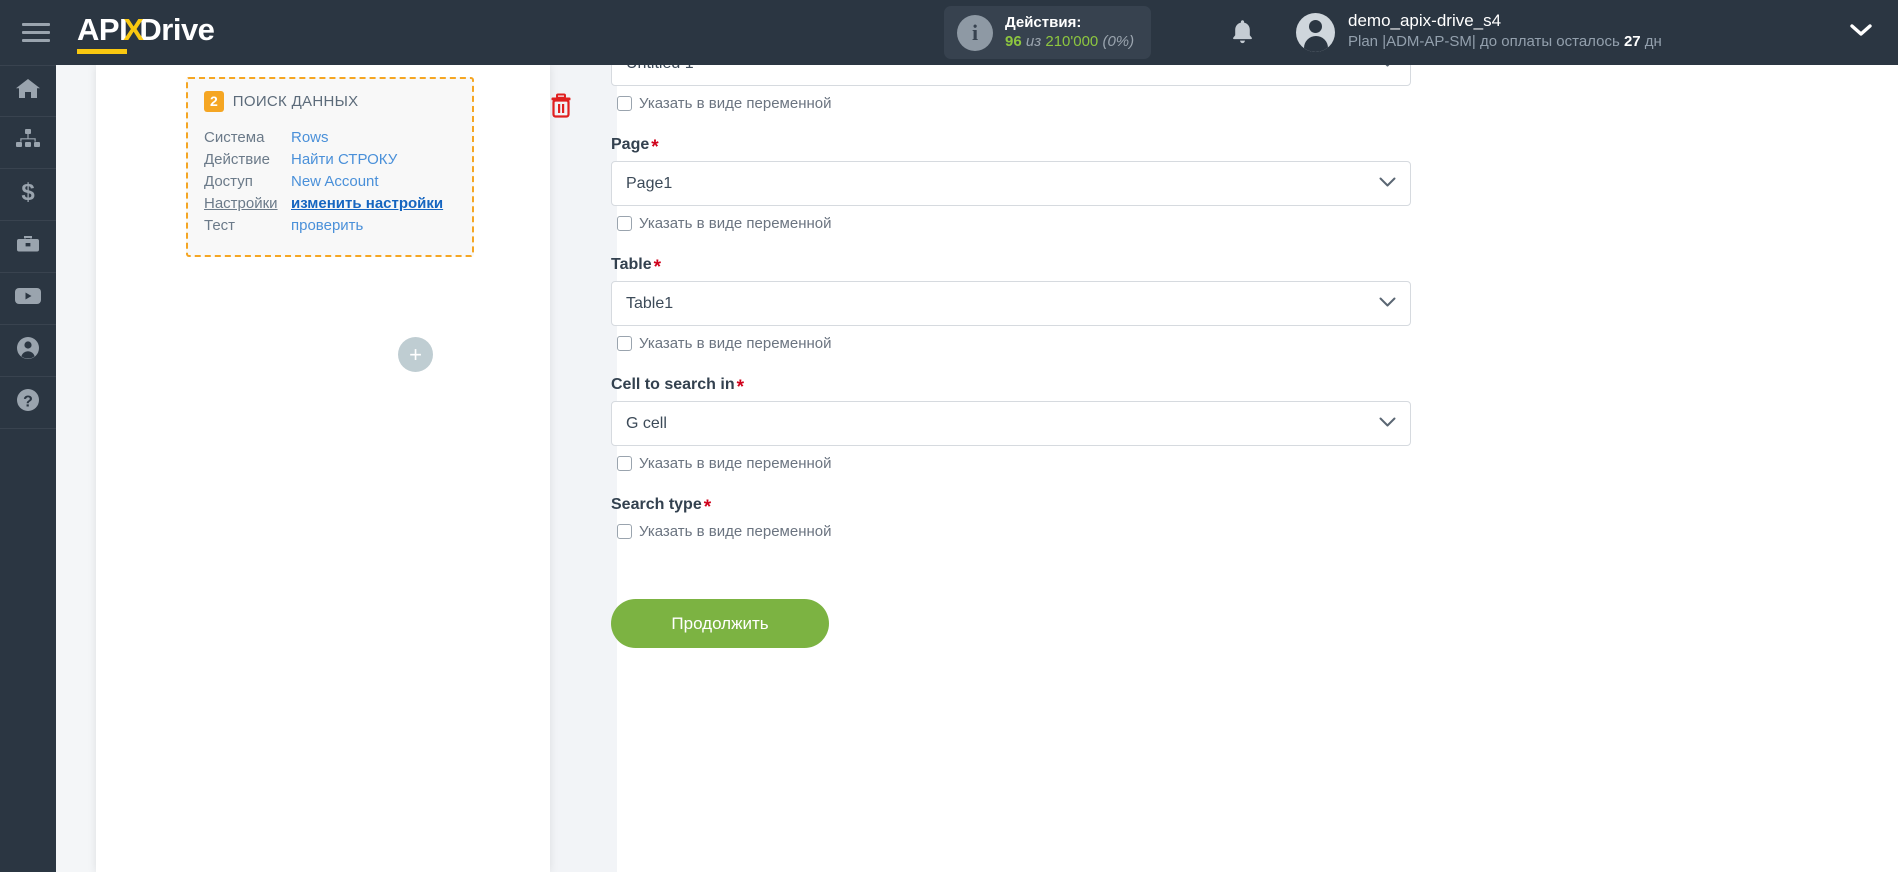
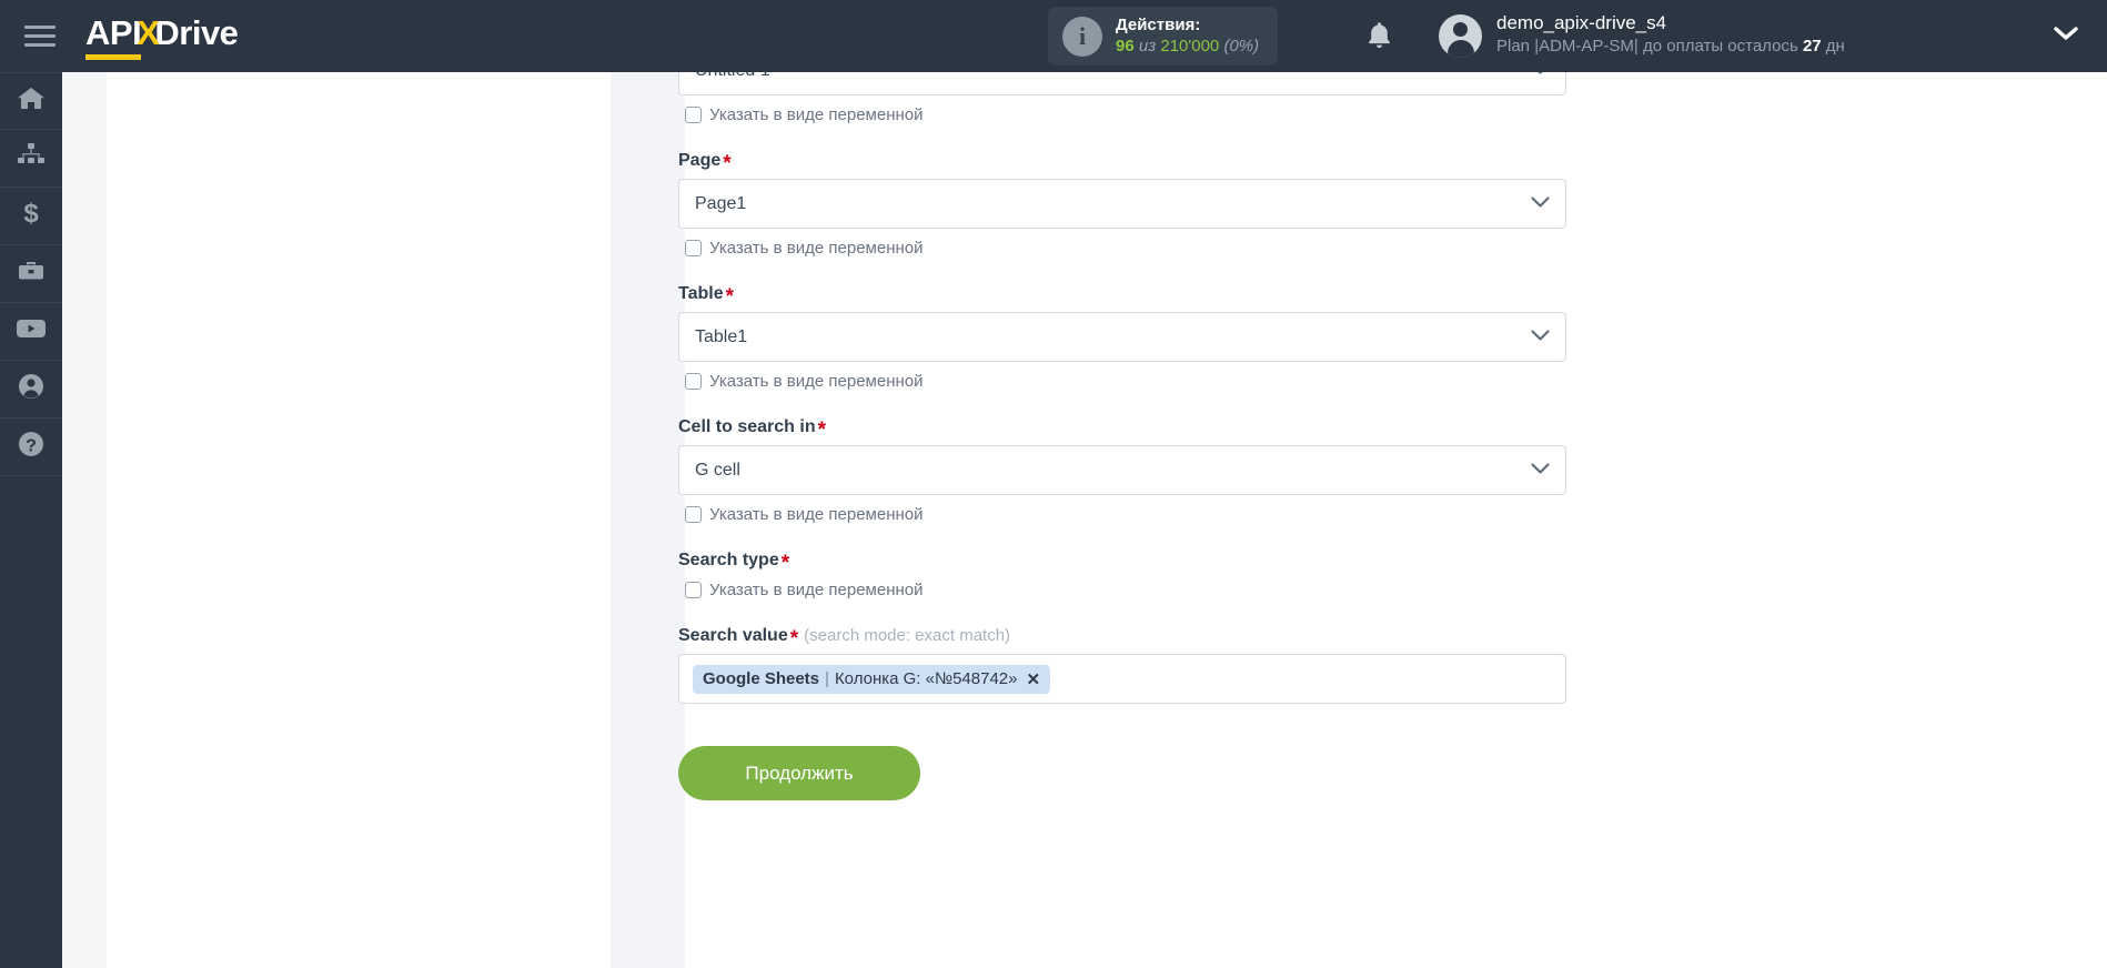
  API
  X
  Drive
  i
  Действия:
  96 из 210'000 (0%)
  demo_apix-drive_s4
  Plan |ADM-AP-SM| до оплаты осталось 27 дн
  $
  ?
- 2
- ПОИСК ДАННЫХ
- Система
- Rows
- Действие
- Найти СТРОКУ
- Доступ
- New Account
- Настройки
- изменить настройки
- Тест
- проверить
- +
  Указать в виде переменной
  Page*
  Page1
  Указать в виде переменной
  Table*
  Table1
  Указать в виде переменной
  Cell to search in*
  G cell
  Указать в виде переменной
  Search type*
  Указать в виде переменной
+ Search value* (search mode: exact match)
+ Google Sheets
+ |
+ Колонка G: «№548742»
+ ✕
  Продолжить
